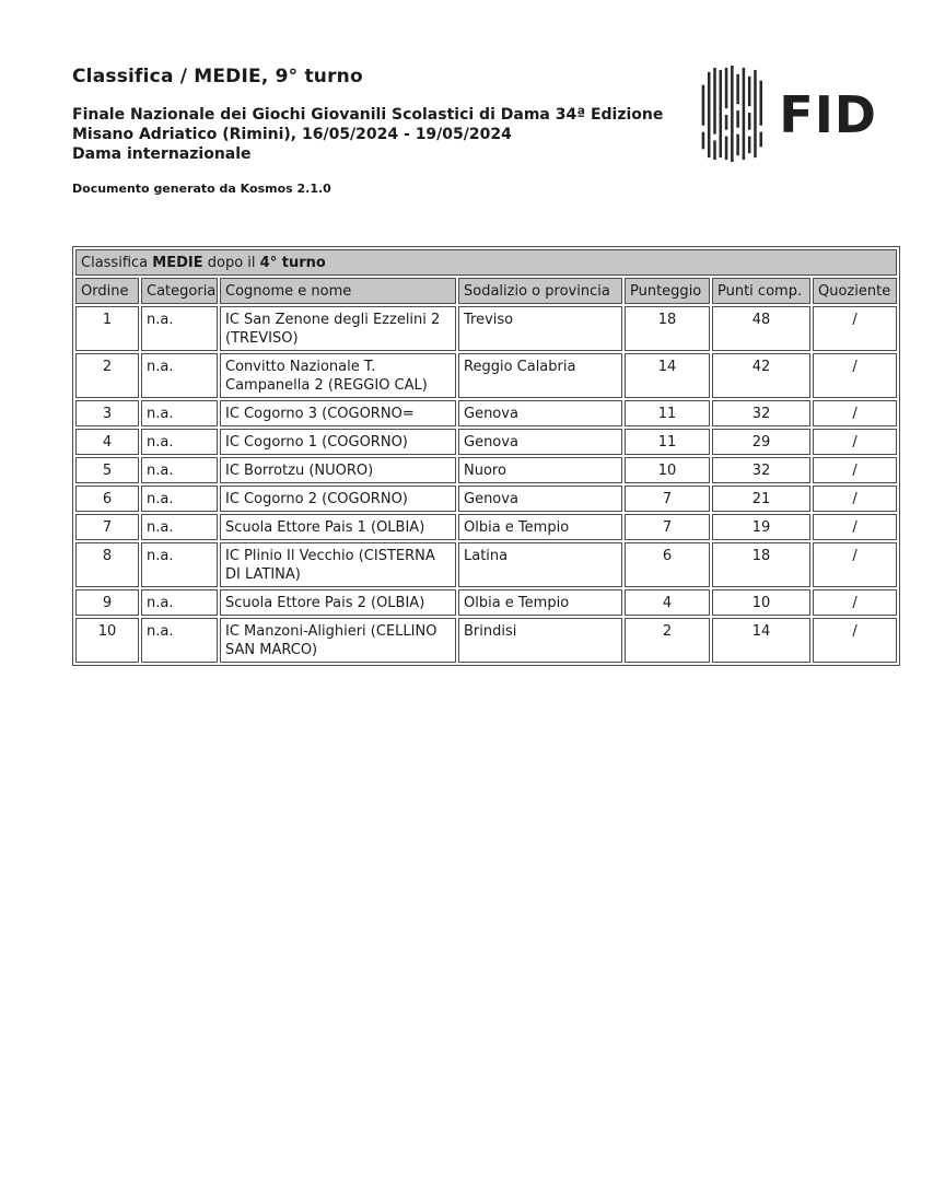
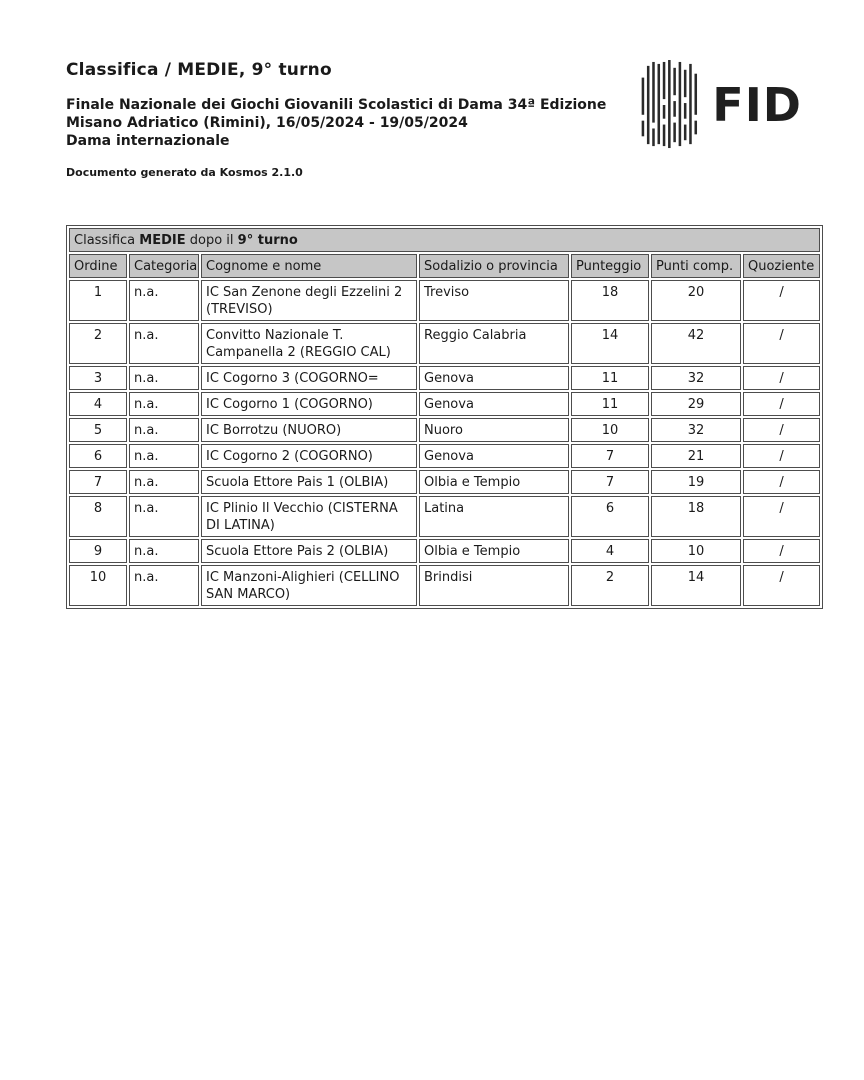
  Classifica / MEDIE, 9° turno
  Finale Nazionale dei Giochi Giovanili Scolastici di Dama 34ª Edizione
  Misano Adriatico (Rimini), 16/05/2024 - 19/05/2024
  Dama internazionale
  Documento generato da Kosmos 2.1.0
  FID
- Classifica MEDIE dopo il 4° turno
+ Classifica MEDIE dopo il 9° turno
  Ordine	Categoria	Cognome e nome	Sodalizio o provincia	Punteggio	Punti comp.	Quoziente
- 1	n.a.	IC San Zenone degli Ezzelini 2 (TREVISO)	Treviso	18	48	/
+ 1	n.a.	IC San Zenone degli Ezzelini 2 (TREVISO)	Treviso	18	20	/
  2	n.a.	Convitto Nazionale T. Campanella 2 (REGGIO CAL)	Reggio Calabria	14	42	/
  3	n.a.	IC Cogorno 3 (COGORNO=	Genova	11	32	/
  4	n.a.	IC Cogorno 1 (COGORNO)	Genova	11	29	/
  5	n.a.	IC Borrotzu (NUORO)	Nuoro	10	32	/
  6	n.a.	IC Cogorno 2 (COGORNO)	Genova	7	21	/
  7	n.a.	Scuola Ettore Pais 1 (OLBIA)	Olbia e Tempio	7	19	/
  8	n.a.	IC Plinio Il Vecchio (CISTERNA DI LATINA)	Latina	6	18	/
  9	n.a.	Scuola Ettore Pais 2 (OLBIA)	Olbia e Tempio	4	10	/
  10	n.a.	IC Manzoni-Alighieri (CELLINO SAN MARCO)	Brindisi	2	14	/
